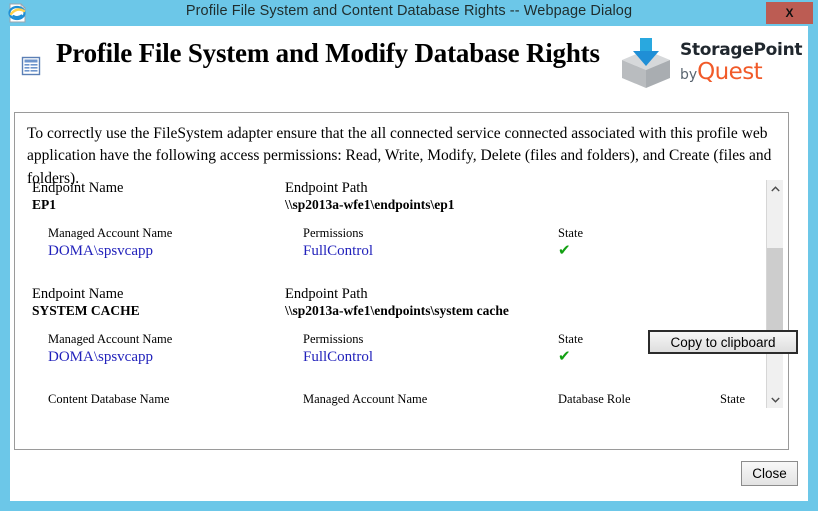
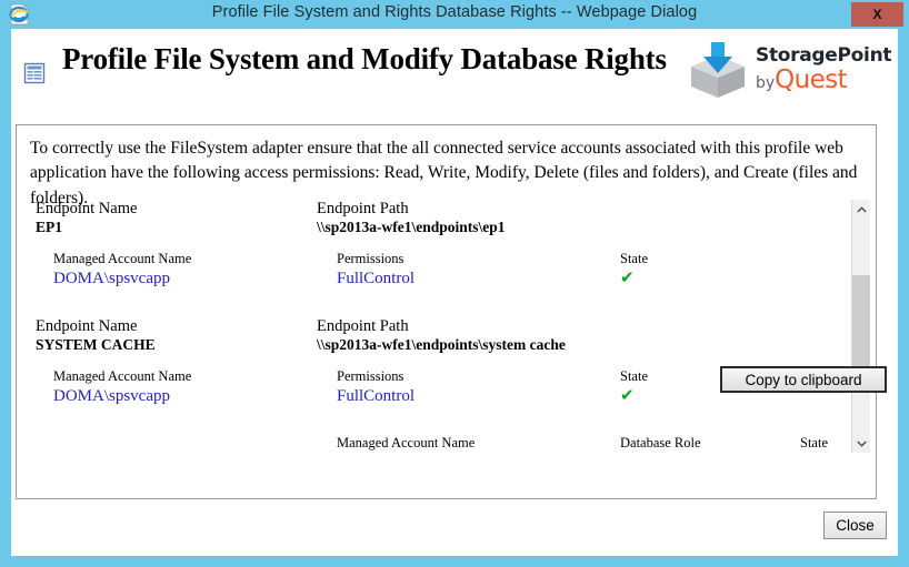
- Profile File System and Content Database Rights -- Webpage Dialog
+ Profile File System and Rights Database Rights -- Webpage Dialog
  X
  Profile File System and Modify Database Rights
  StoragePoint
  byQuest
- To correctly use the FileSystem adapter ensure that the all connected service connected associated with this profile web application have the following access permissions: Read, Write, Modify, Delete (files and folders), and Create (files and folders).
+ To correctly use the FileSystem adapter ensure that the all connected service accounts associated with this profile web application have the following access permissions: Read, Write, Modify, Delete (files and folders), and Create (files and folders).
  Endpoint Name
  Endpoint Path
  EP1
  \\sp2013a-wfe1\endpoints\ep1
  Managed Account Name
  Permissions
  State
  DOMA\spsvcapp
  FullControl
  ✔
  Endpoint Name
  Endpoint Path
  SYSTEM CACHE
  \\sp2013a-wfe1\endpoints\system cache
  Managed Account Name
  Permissions
  State
  DOMA\spsvcapp
  FullControl
  ✔
- Content Database Name
  Managed Account Name
  Database Role
  State
  Copy to clipboard
  Close
